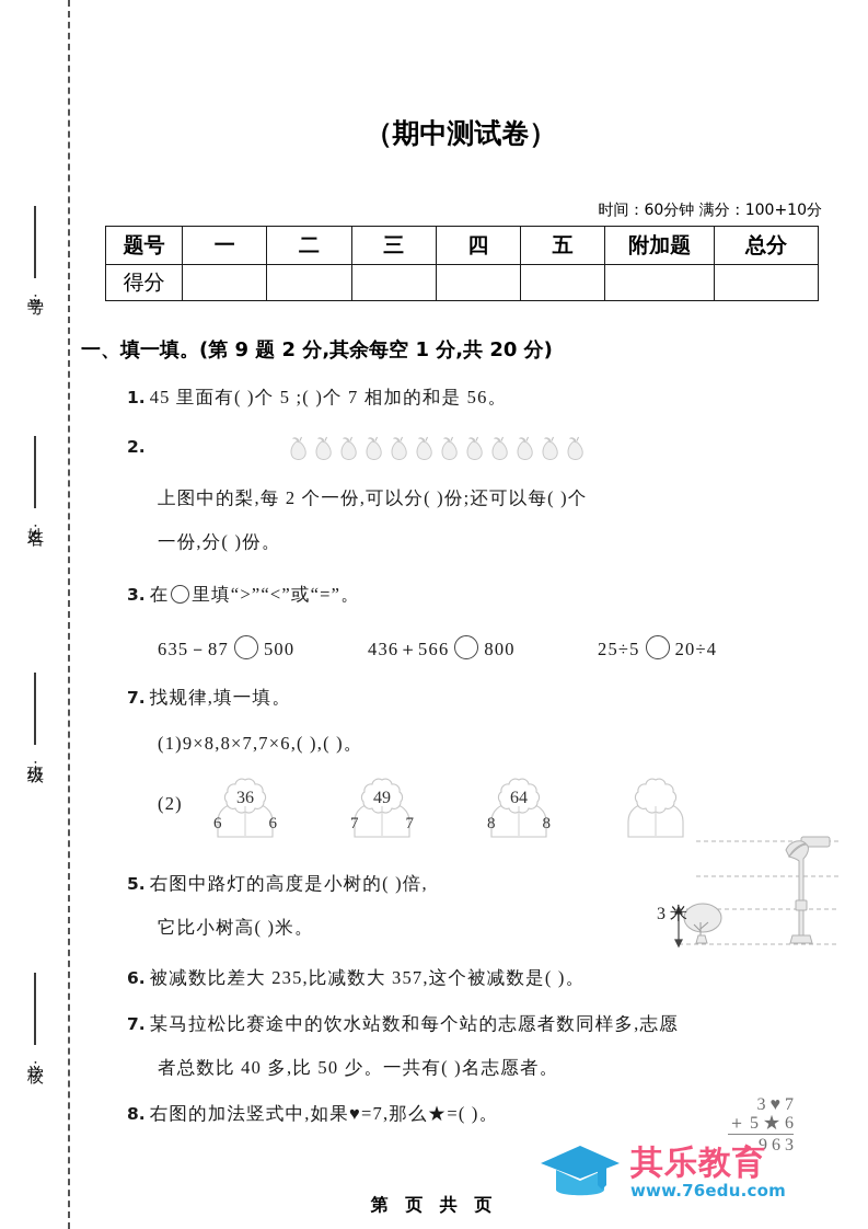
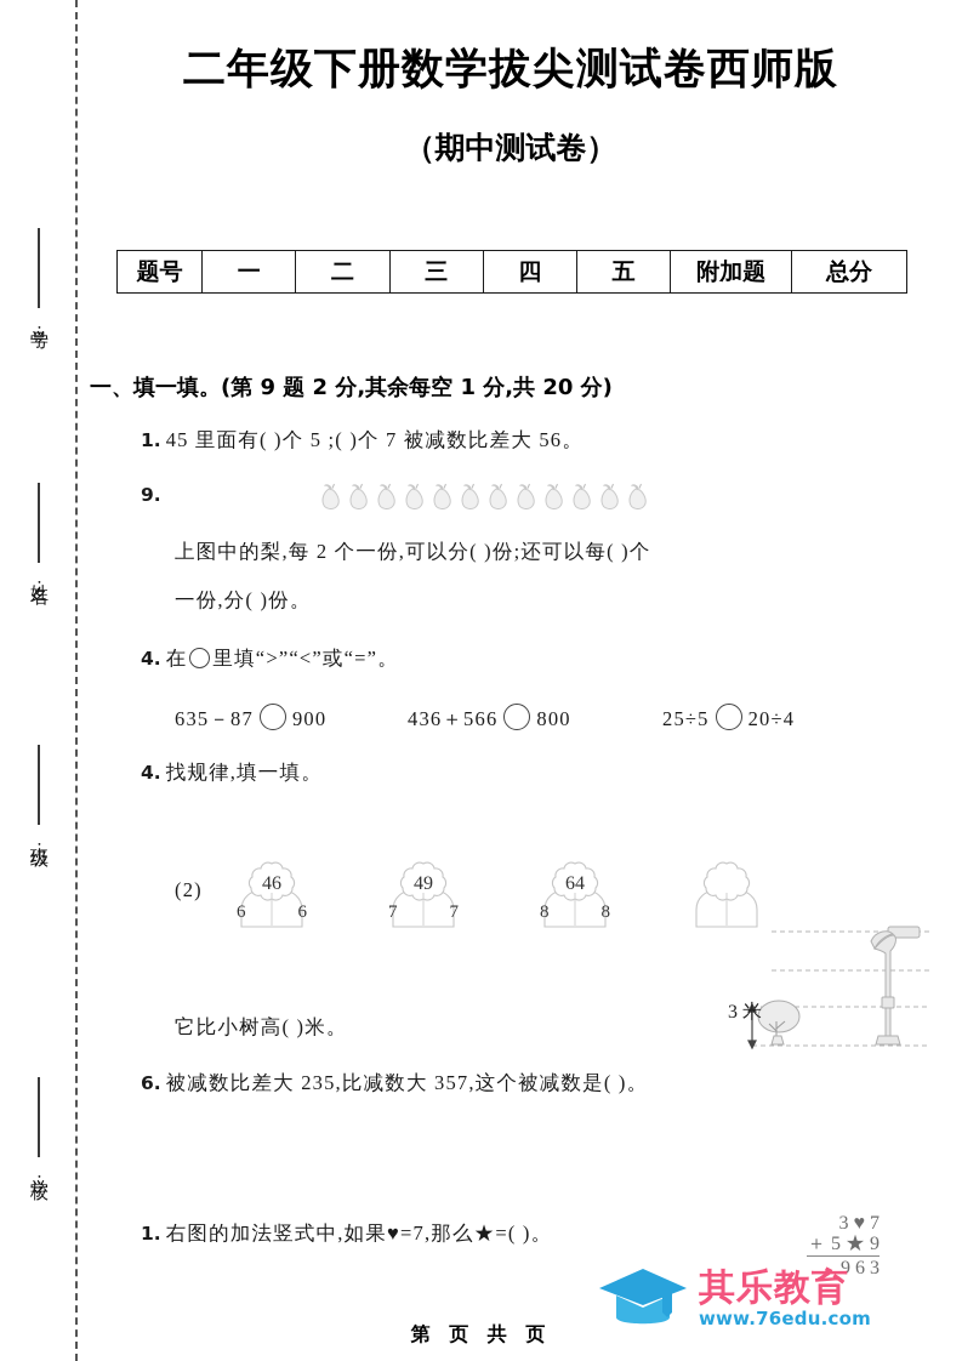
+ 二年级下册数学拔尖测试卷西师版
  （期中测试卷）
- 时间：60分钟 满分：100+10分
  题号	一	二	三	四	五	附加题	总分
- 得分
  一、填一填。(第 9 题 2 分,其余每空 1 分,共 20 分)
- 1. 45 里面有( )个 5 ;( )个 7 相加的和是 56。
+ 1. 45 里面有( )个 5 ;( )个 7 被减数比差大 56。
- 2.
+ 9.
  上图中的梨,每 2 个一份,可以分( )份;还可以每( )个
  一份,分( )份。
- 3. 在 里填“>”“<”或“=”。
+ 4. 在 里填“>”“<”或“=”。
- 635－87 500
+ 635－87 900
  436＋566 800
  25÷5 20÷4
- 7. 找规律,填一填。
+ 4. 找规律,填一填。
- (1)9×8,8×7,7×6,( ),( )。
  (2)
- 36
+ 46
  6
  6
  49
  7
  7
  64
  8
  8
- 5. 右图中路灯的高度是小树的( )倍,
  它比小树高( )米。
  3 米
  6. 被减数比差大 235,比减数大 357,这个被减数是( )。
- 7. 某马拉松比赛途中的饮水站数和每个站的志愿者数同样多,志愿
- 者总数比 40 多,比 50 少。一共有( )名志愿者。
- 8. 右图的加法竖式中,如果♥=7,那么★=( )。
+ 1. 右图的加法竖式中,如果♥=7,那么★=( )。
  3 ♥ 7
- ＋ 5 ★ 6
+ ＋ 5 ★ 9
  9 6 3
  其乐教育
  www.76edu.com
  第 页 共 页
